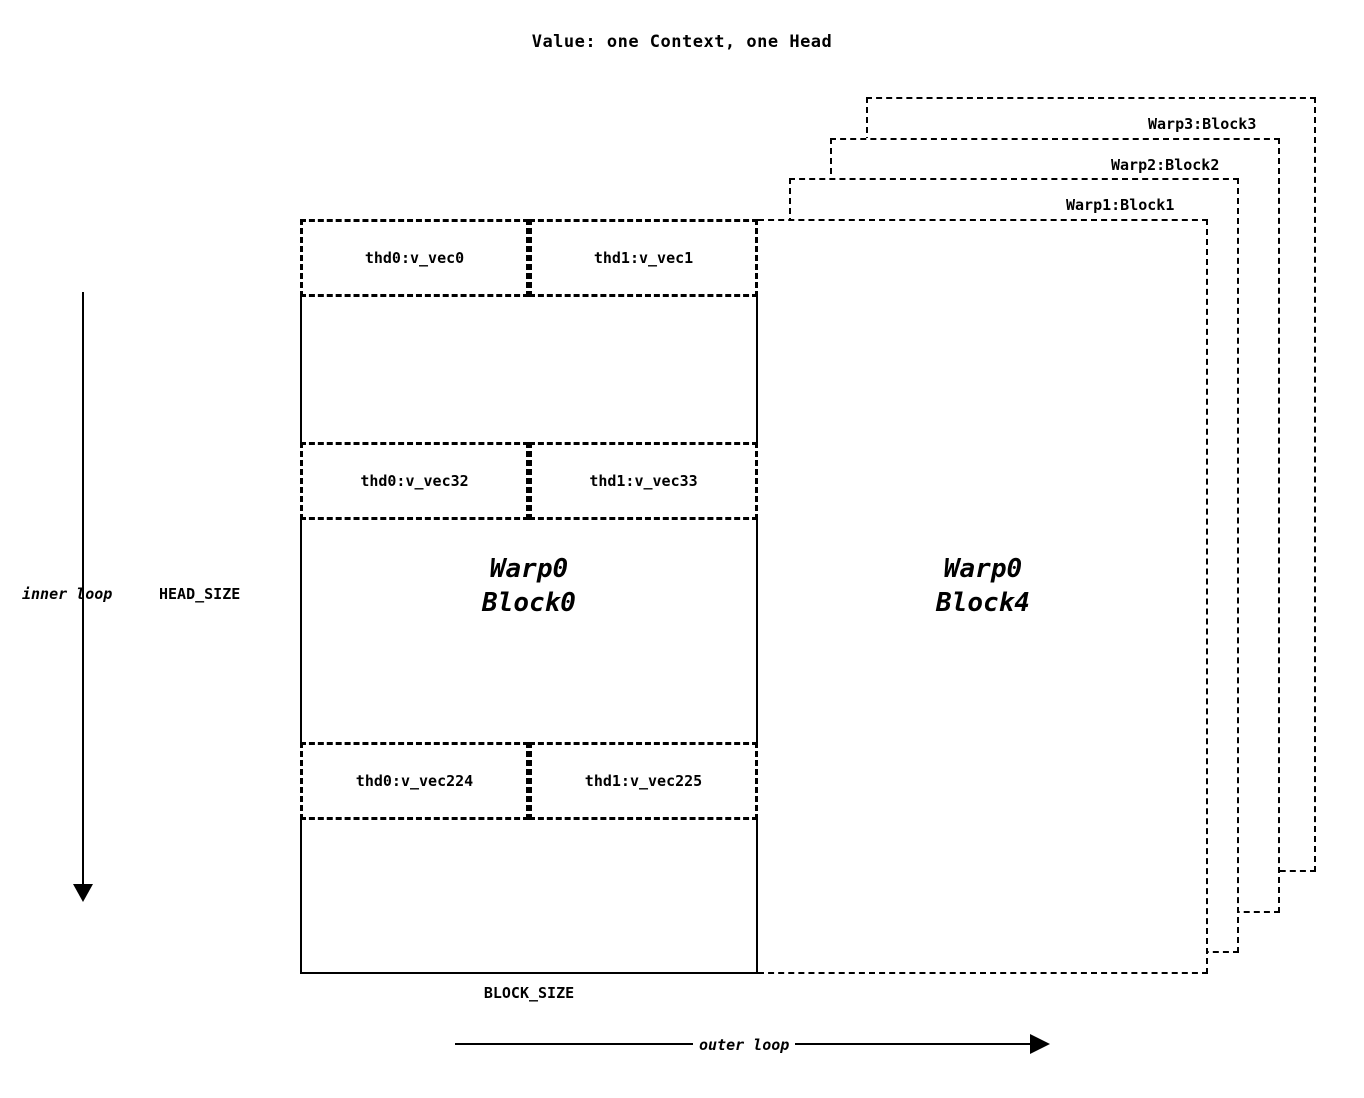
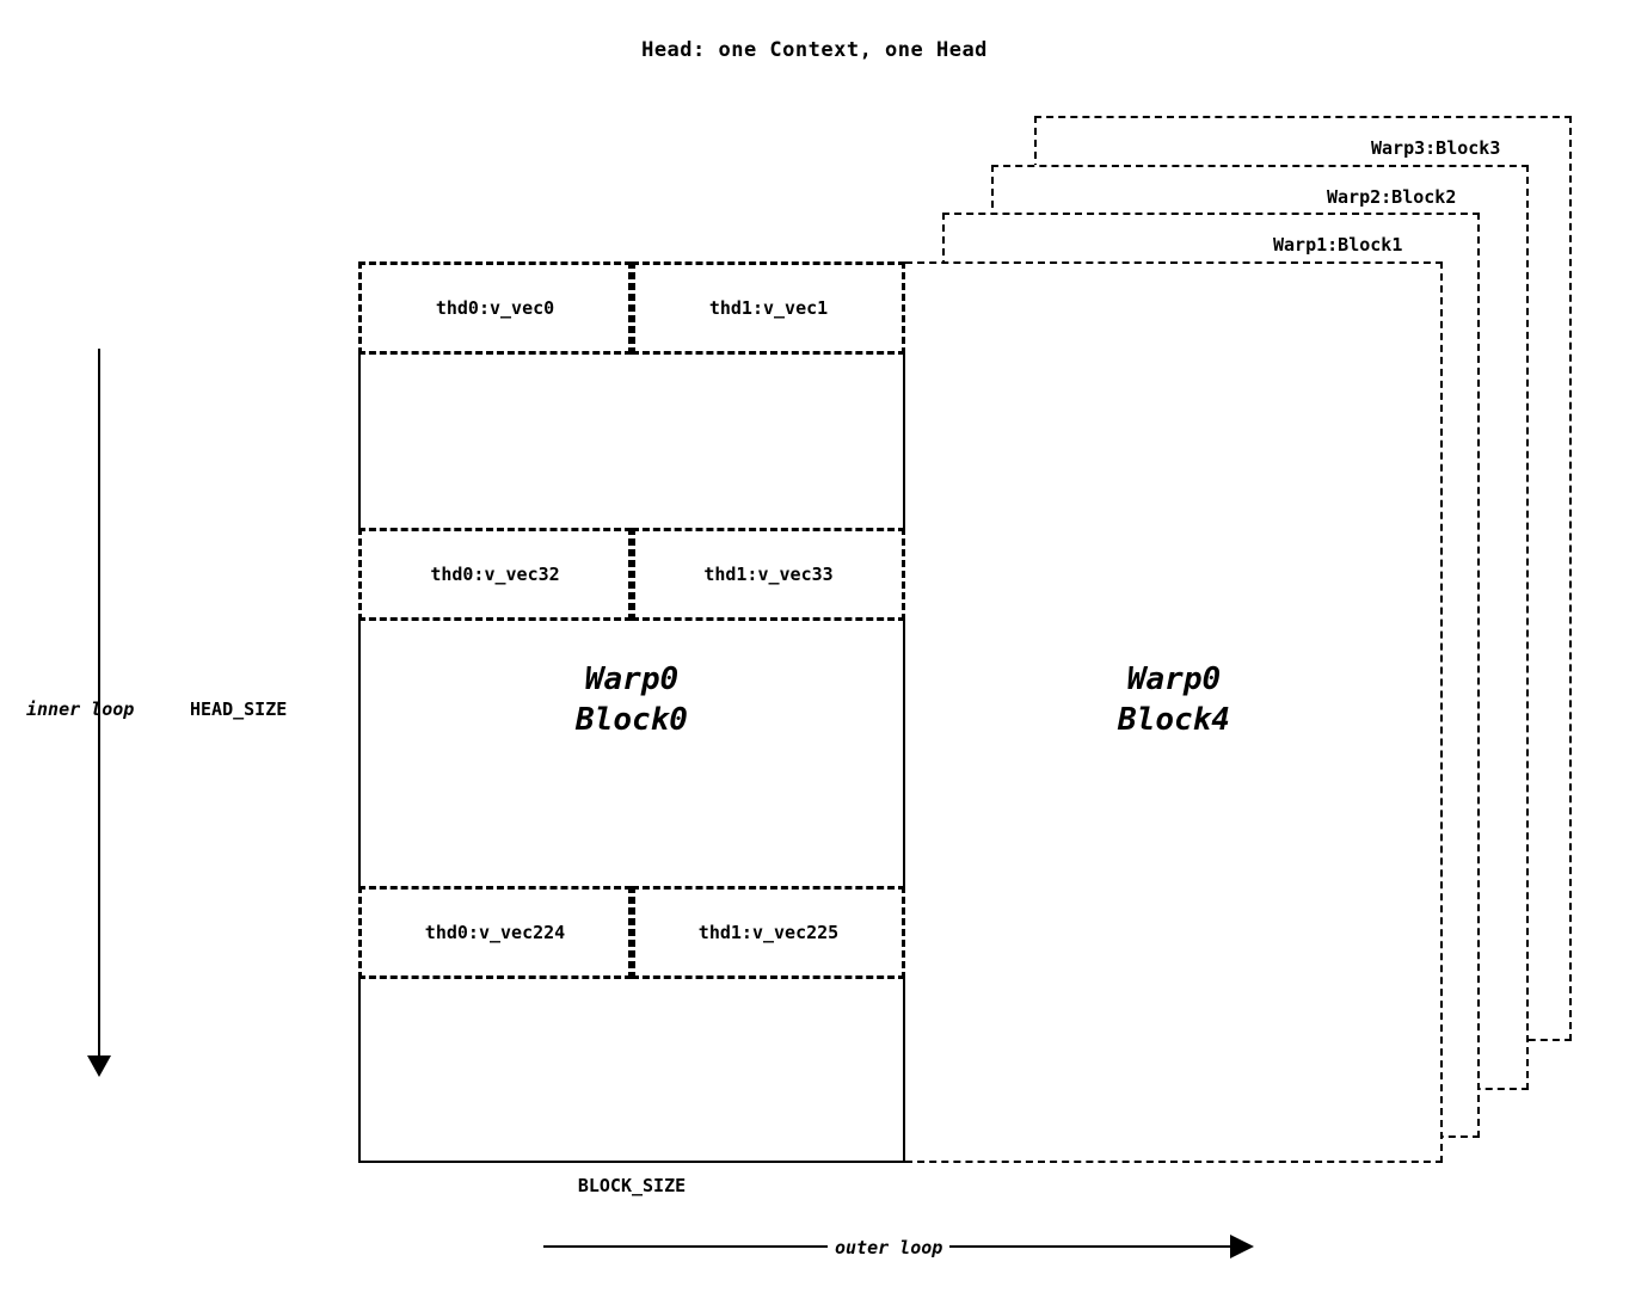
- Value: one Context, one Head
+ Head: one Context, one Head
  Warp3:Block3
  Warp2:Block2
  Warp1:Block1
  Warp0
  Block4
  thd0:v_vec0
  thd1:v_vec1
  thd0:v_vec32
  thd1:v_vec33
  Warp0
  Block0
  thd0:v_vec224
  thd1:v_vec225
  inner loop
  HEAD_SIZE
  BLOCK_SIZE
  outer loop
